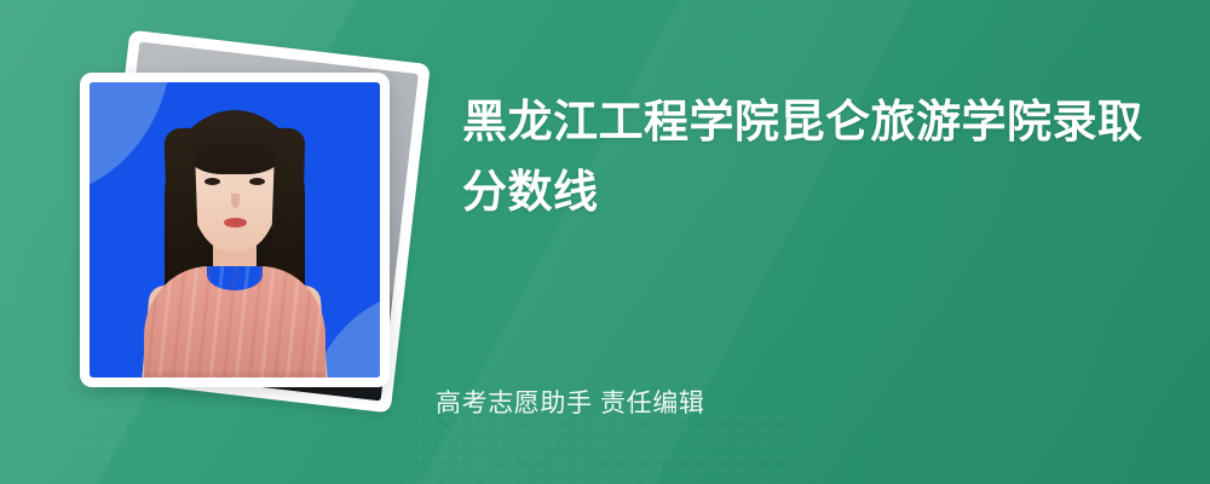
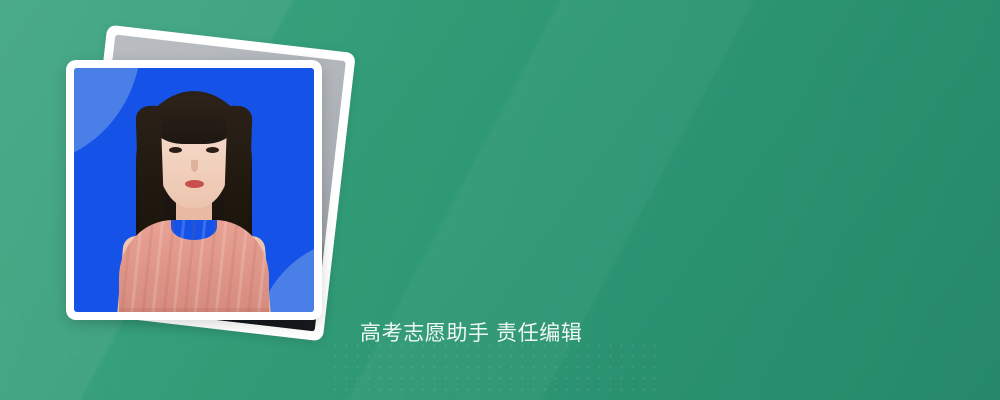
- 黑龙江工程学院昆仑旅游学院录取分数线
  高考志愿助手 责任编辑
